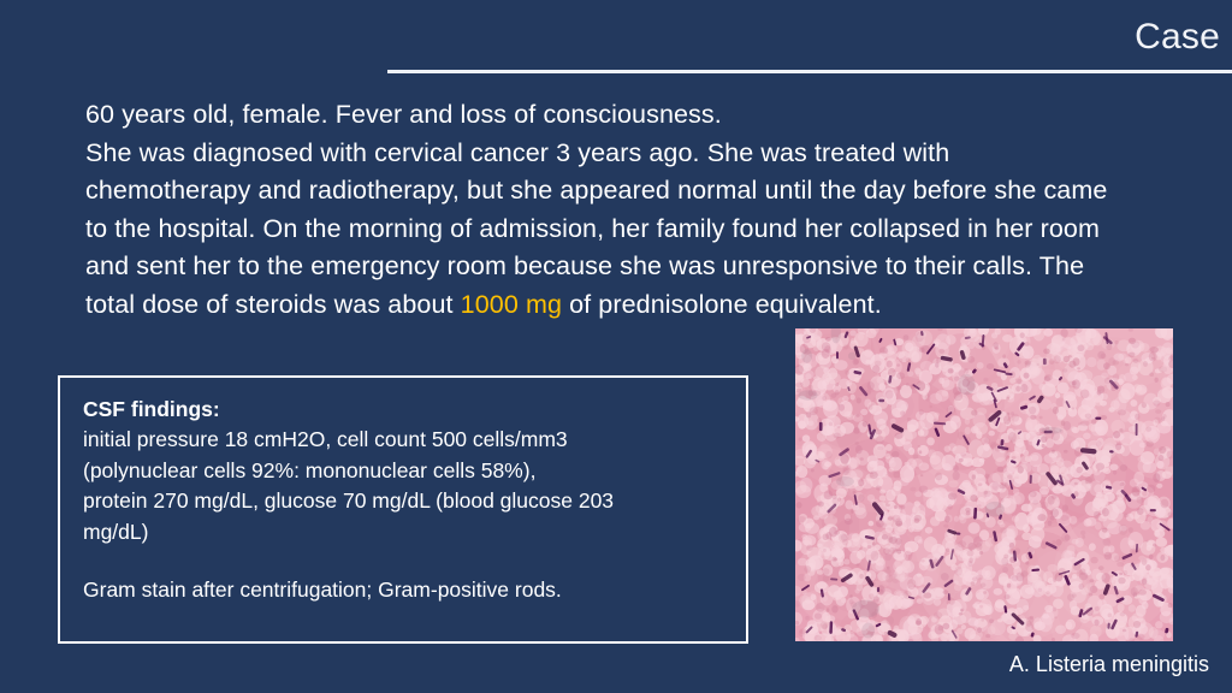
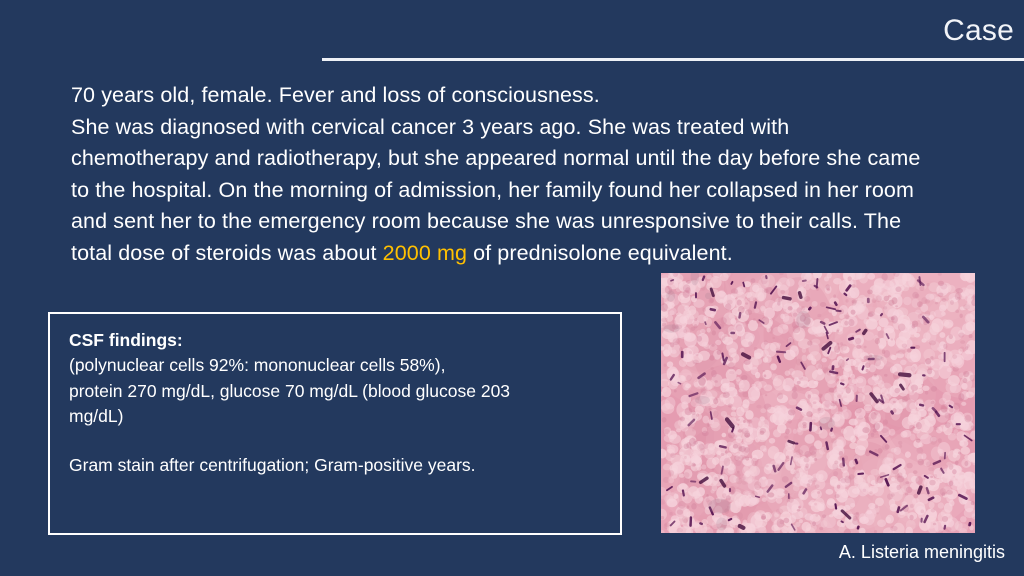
  Case
- 60 years old, female. Fever and loss of consciousness.
+ 70 years old, female. Fever and loss of consciousness.
- She was diagnosed with cervical cancer 3 years ago. She was treated with chemotherapy and radiotherapy, but she appeared normal until the day before she came to the hospital. On the morning of admission, her family found her collapsed in her room and sent her to the emergency room because she was unresponsive to their calls. The total dose of steroids was about 1000 mg of prednisolone equivalent.
+ She was diagnosed with cervical cancer 3 years ago. She was treated with chemotherapy and radiotherapy, but she appeared normal until the day before she came to the hospital. On the morning of admission, her family found her collapsed in her room and sent her to the emergency room because she was unresponsive to their calls. The total dose of steroids was about 2000 mg of prednisolone equivalent.
  CSF findings:
- initial pressure 18 cmH2O, cell count 500 cells/mm3
  (polynuclear cells 92%: mononuclear cells 58%),
  protein 270 mg/dL, glucose 70 mg/dL (blood glucose 203
  mg/dL)
- Gram stain after centrifugation; Gram-positive rods.
+ Gram stain after centrifugation; Gram-positive years.
  A. Listeria meningitis
